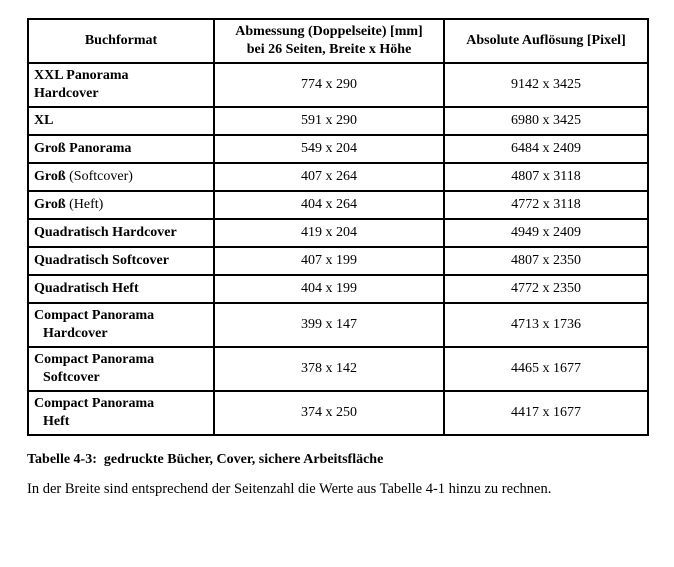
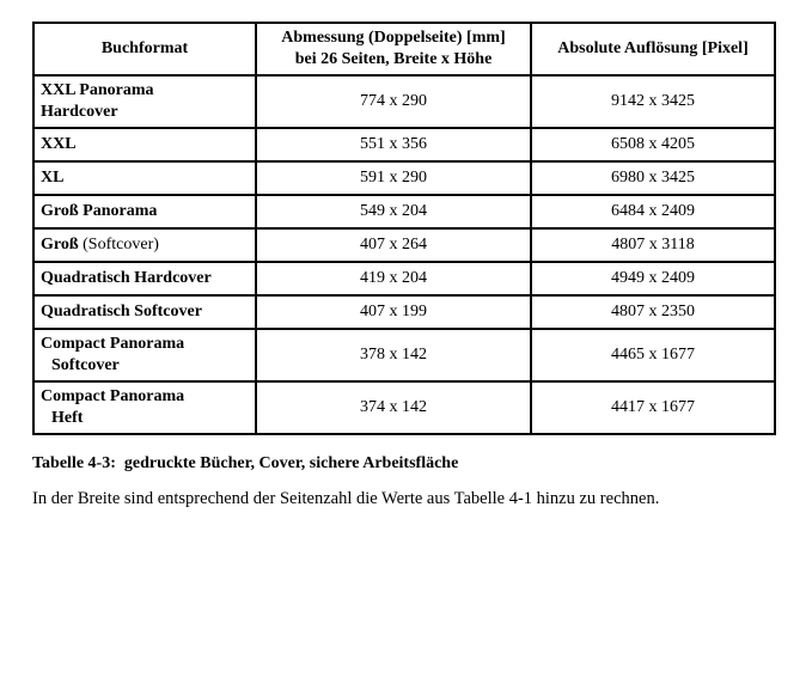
  Buchformat	Abmessung (Doppelseite) [mm]bei 26 Seiten, Breite x Höhe	Absolute Auflösung [Pixel]
  XXL PanoramaHardcover	774 x 290	9142 x 3425
+ XXL	551 x 356	6508 x 4205
  XL	591 x 290	6980 x 3425
  Groß Panorama	549 x 204	6484 x 2409
  Groß (Softcover)	407 x 264	4807 x 3118
- Groß (Heft)	404 x 264	4772 x 3118
  Quadratisch Hardcover	419 x 204	4949 x 2409
  Quadratisch Softcover	407 x 199	4807 x 2350
- Quadratisch Heft	404 x 199	4772 x 2350
- Compact PanoramaHardcover	399 x 147	4713 x 1736
  Compact PanoramaSoftcover	378 x 142	4465 x 1677
- Compact PanoramaHeft	374 x 250	4417 x 1677
+ Compact PanoramaHeft	374 x 142	4417 x 1677
  Tabelle 4-3: gedruckte Bücher, Cover, sichere Arbeitsfläche
  In der Breite sind entsprechend der Seitenzahl die Werte aus Tabelle 4-1 hinzu zu rechnen.
